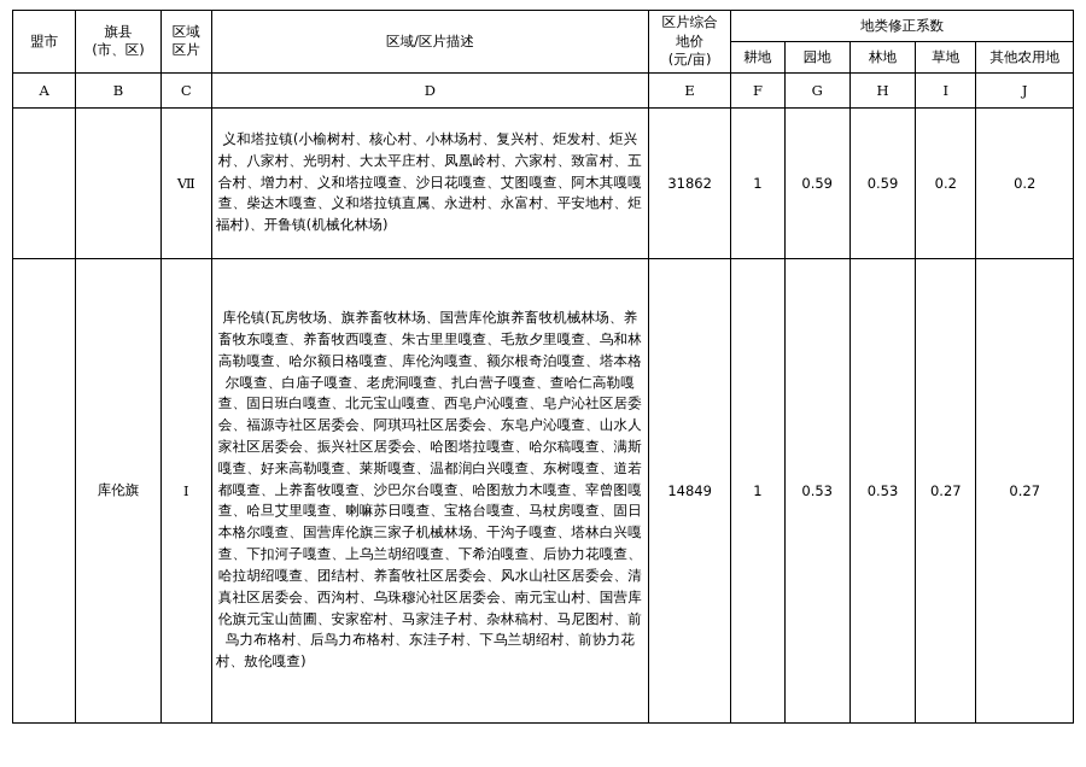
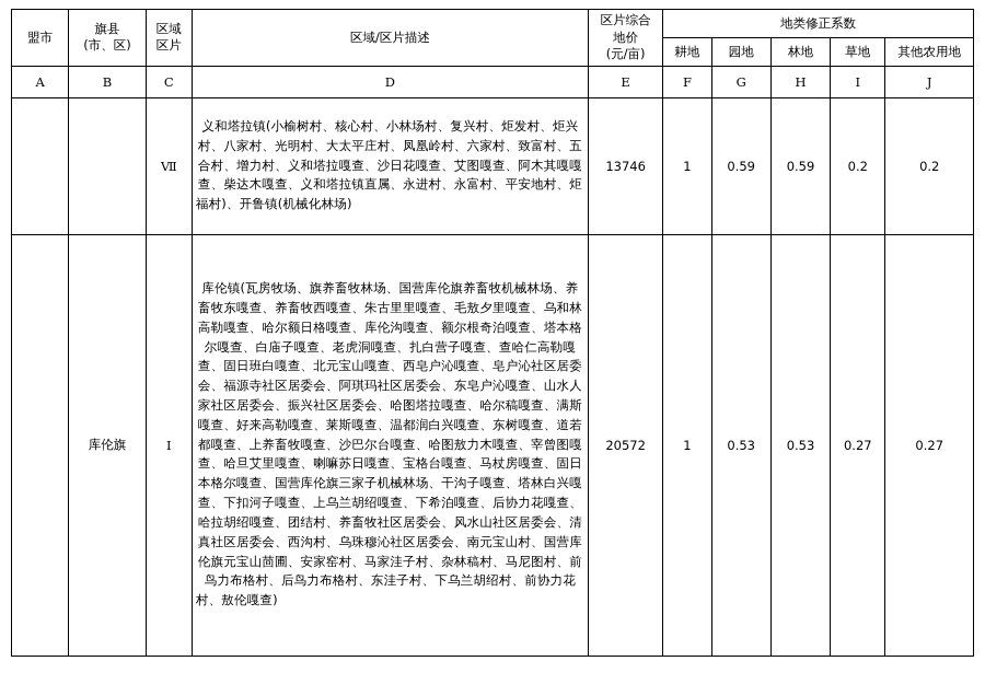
  盟市	旗县 (市、区)	区域 区片	区域/区片描述	区片综合 地价 (元/亩)	地类修正系数
  耕地	园地	林地	草地	其他农用地
  A	B	C	D	E	F	G	H	I	J
- 		Ⅶ	义和塔拉镇(小榆树村、核心村、小林场村、复兴村、炬发村、炬兴村、八家村、光明村、大太平庄村、凤凰岭村、六家村、致富村、五合村、增力村、义和塔拉嘎查、沙日花嘎查、艾图嘎查、阿木其嘎嘎查、柴达木嘎查、义和塔拉镇直属、永进村、永富村、平安地村、炬福村)、开鲁镇(机械化林场)	31862	1	0.59	0.59	0.2	0.2
+ 		Ⅶ	义和塔拉镇(小榆树村、核心村、小林场村、复兴村、炬发村、炬兴村、八家村、光明村、大太平庄村、凤凰岭村、六家村、致富村、五合村、增力村、义和塔拉嘎查、沙日花嘎查、艾图嘎查、阿木其嘎嘎查、柴达木嘎查、义和塔拉镇直属、永进村、永富村、平安地村、炬福村)、开鲁镇(机械化林场)	13746	1	0.59	0.59	0.2	0.2
- 	库伦旗	Ⅰ	库伦镇(瓦房牧场、旗养畜牧林场、国营库伦旗养畜牧机械林场、养畜牧东嘎查、养畜牧西嘎查、朱古里里嘎查、毛敖夕里嘎查、乌和林高勒嘎查、哈尔额日格嘎查、库伦沟嘎查、额尔根奇泊嘎查、塔本格尔嘎查、白庙子嘎查、老虎洞嘎查、扎白营子嘎查、查哈仁高勒嘎查、固日班白嘎查、北元宝山嘎查、西皂户沁嘎查、皂户沁社区居委会、福源寺社区居委会、阿琪玛社区居委会、东皂户沁嘎查、山水人家社区居委会、振兴社区居委会、哈图塔拉嘎查、哈尔稿嘎查、满斯嘎查、好来高勒嘎查、莱斯嘎查、温都润白兴嘎查、东树嘎查、道若都嘎查、上养畜牧嘎查、沙巴尔台嘎查、哈图敖力木嘎查、宰曾图嘎查、哈旦艾里嘎查、喇嘛苏日嘎查、宝格台嘎查、马杖房嘎查、固日本格尔嘎查、国营库伦旗三家子机械林场、干沟子嘎查、塔林白兴嘎查、下扣河子嘎查、上乌兰胡绍嘎查、下希泊嘎查、后协力花嘎查、哈拉胡绍嘎查、团结村、养畜牧社区居委会、风水山社区居委会、清真社区居委会、西沟村、乌珠穆沁社区居委会、南元宝山村、国营库伦旗元宝山茴圃、安家窑村、马家洼子村、杂林稿村、马尼图村、前鸟力布格村、后鸟力布格村、东洼子村、下乌兰胡绍村、前协力花村、敖伦嘎查)	14849	1	0.53	0.53	0.27	0.27
+ 	库伦旗	Ⅰ	库伦镇(瓦房牧场、旗养畜牧林场、国营库伦旗养畜牧机械林场、养畜牧东嘎查、养畜牧西嘎查、朱古里里嘎查、毛敖夕里嘎查、乌和林高勒嘎查、哈尔额日格嘎查、库伦沟嘎查、额尔根奇泊嘎查、塔本格尔嘎查、白庙子嘎查、老虎洞嘎查、扎白营子嘎查、查哈仁高勒嘎查、固日班白嘎查、北元宝山嘎查、西皂户沁嘎查、皂户沁社区居委会、福源寺社区居委会、阿琪玛社区居委会、东皂户沁嘎查、山水人家社区居委会、振兴社区居委会、哈图塔拉嘎查、哈尔稿嘎查、满斯嘎查、好来高勒嘎查、莱斯嘎查、温都润白兴嘎查、东树嘎查、道若都嘎查、上养畜牧嘎查、沙巴尔台嘎查、哈图敖力木嘎查、宰曾图嘎查、哈旦艾里嘎查、喇嘛苏日嘎查、宝格台嘎查、马杖房嘎查、固日本格尔嘎查、国营库伦旗三家子机械林场、干沟子嘎查、塔林白兴嘎查、下扣河子嘎查、上乌兰胡绍嘎查、下希泊嘎查、后协力花嘎查、哈拉胡绍嘎查、团结村、养畜牧社区居委会、风水山社区居委会、清真社区居委会、西沟村、乌珠穆沁社区居委会、南元宝山村、国营库伦旗元宝山茴圃、安家窑村、马家洼子村、杂林稿村、马尼图村、前鸟力布格村、后鸟力布格村、东洼子村、下乌兰胡绍村、前协力花村、敖伦嘎查)	20572	1	0.53	0.53	0.27	0.27
